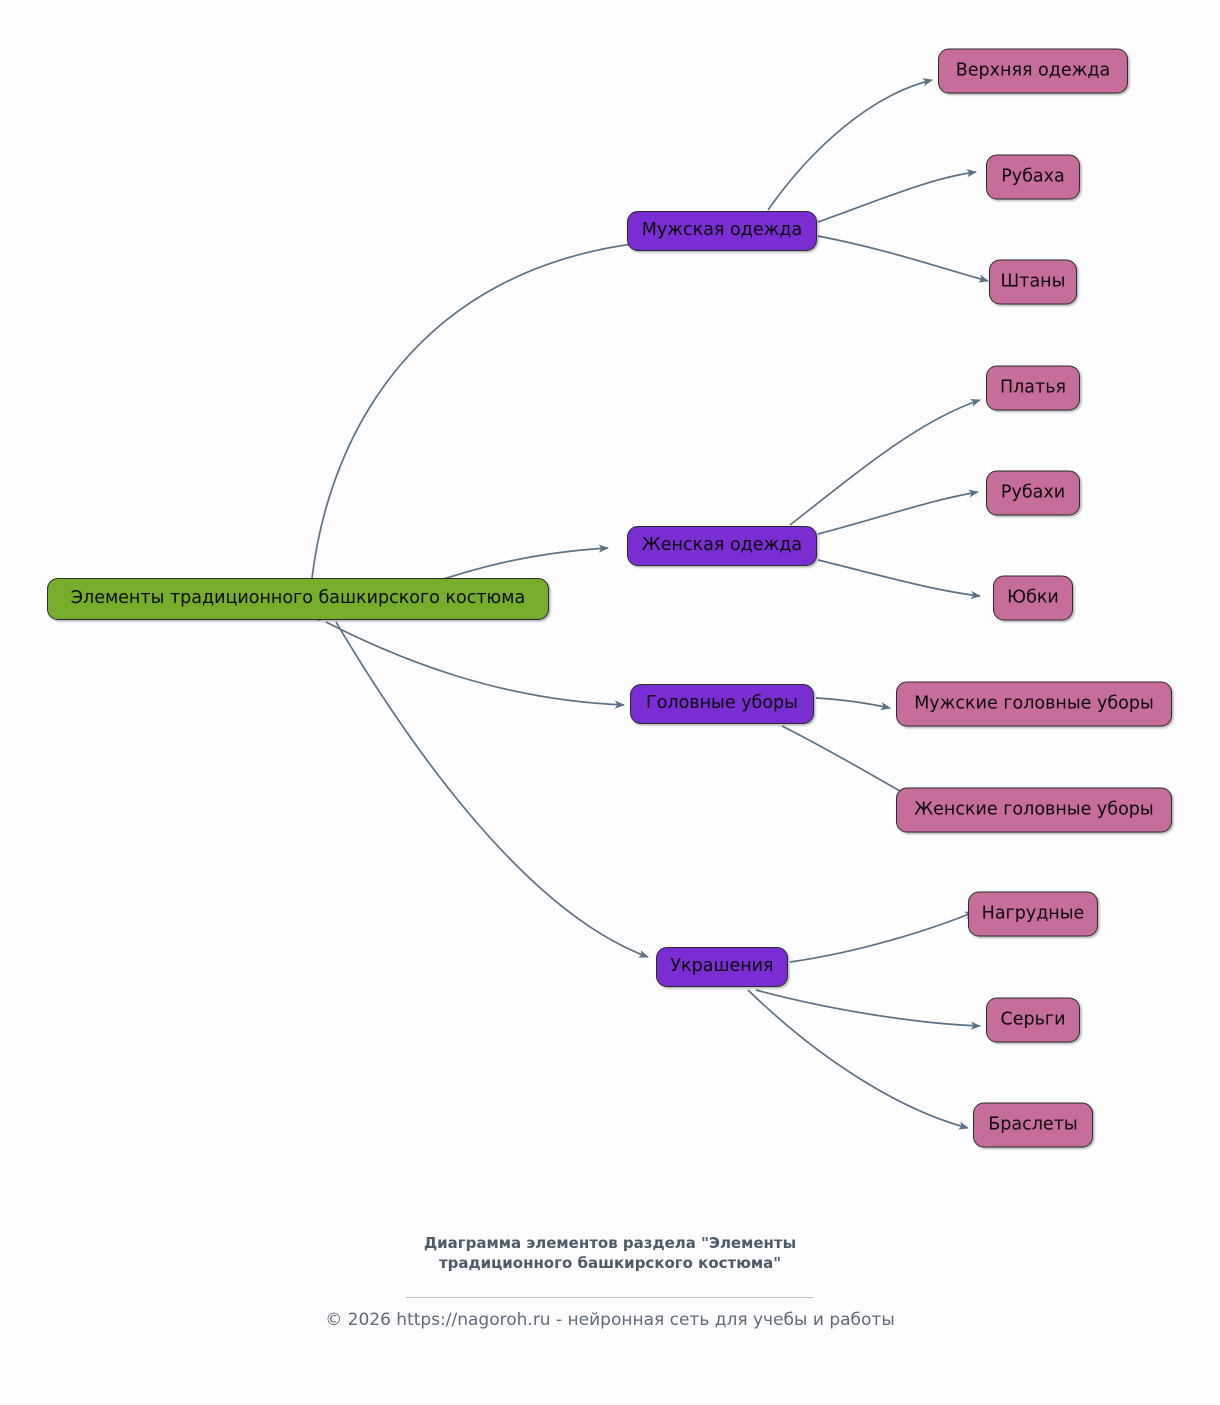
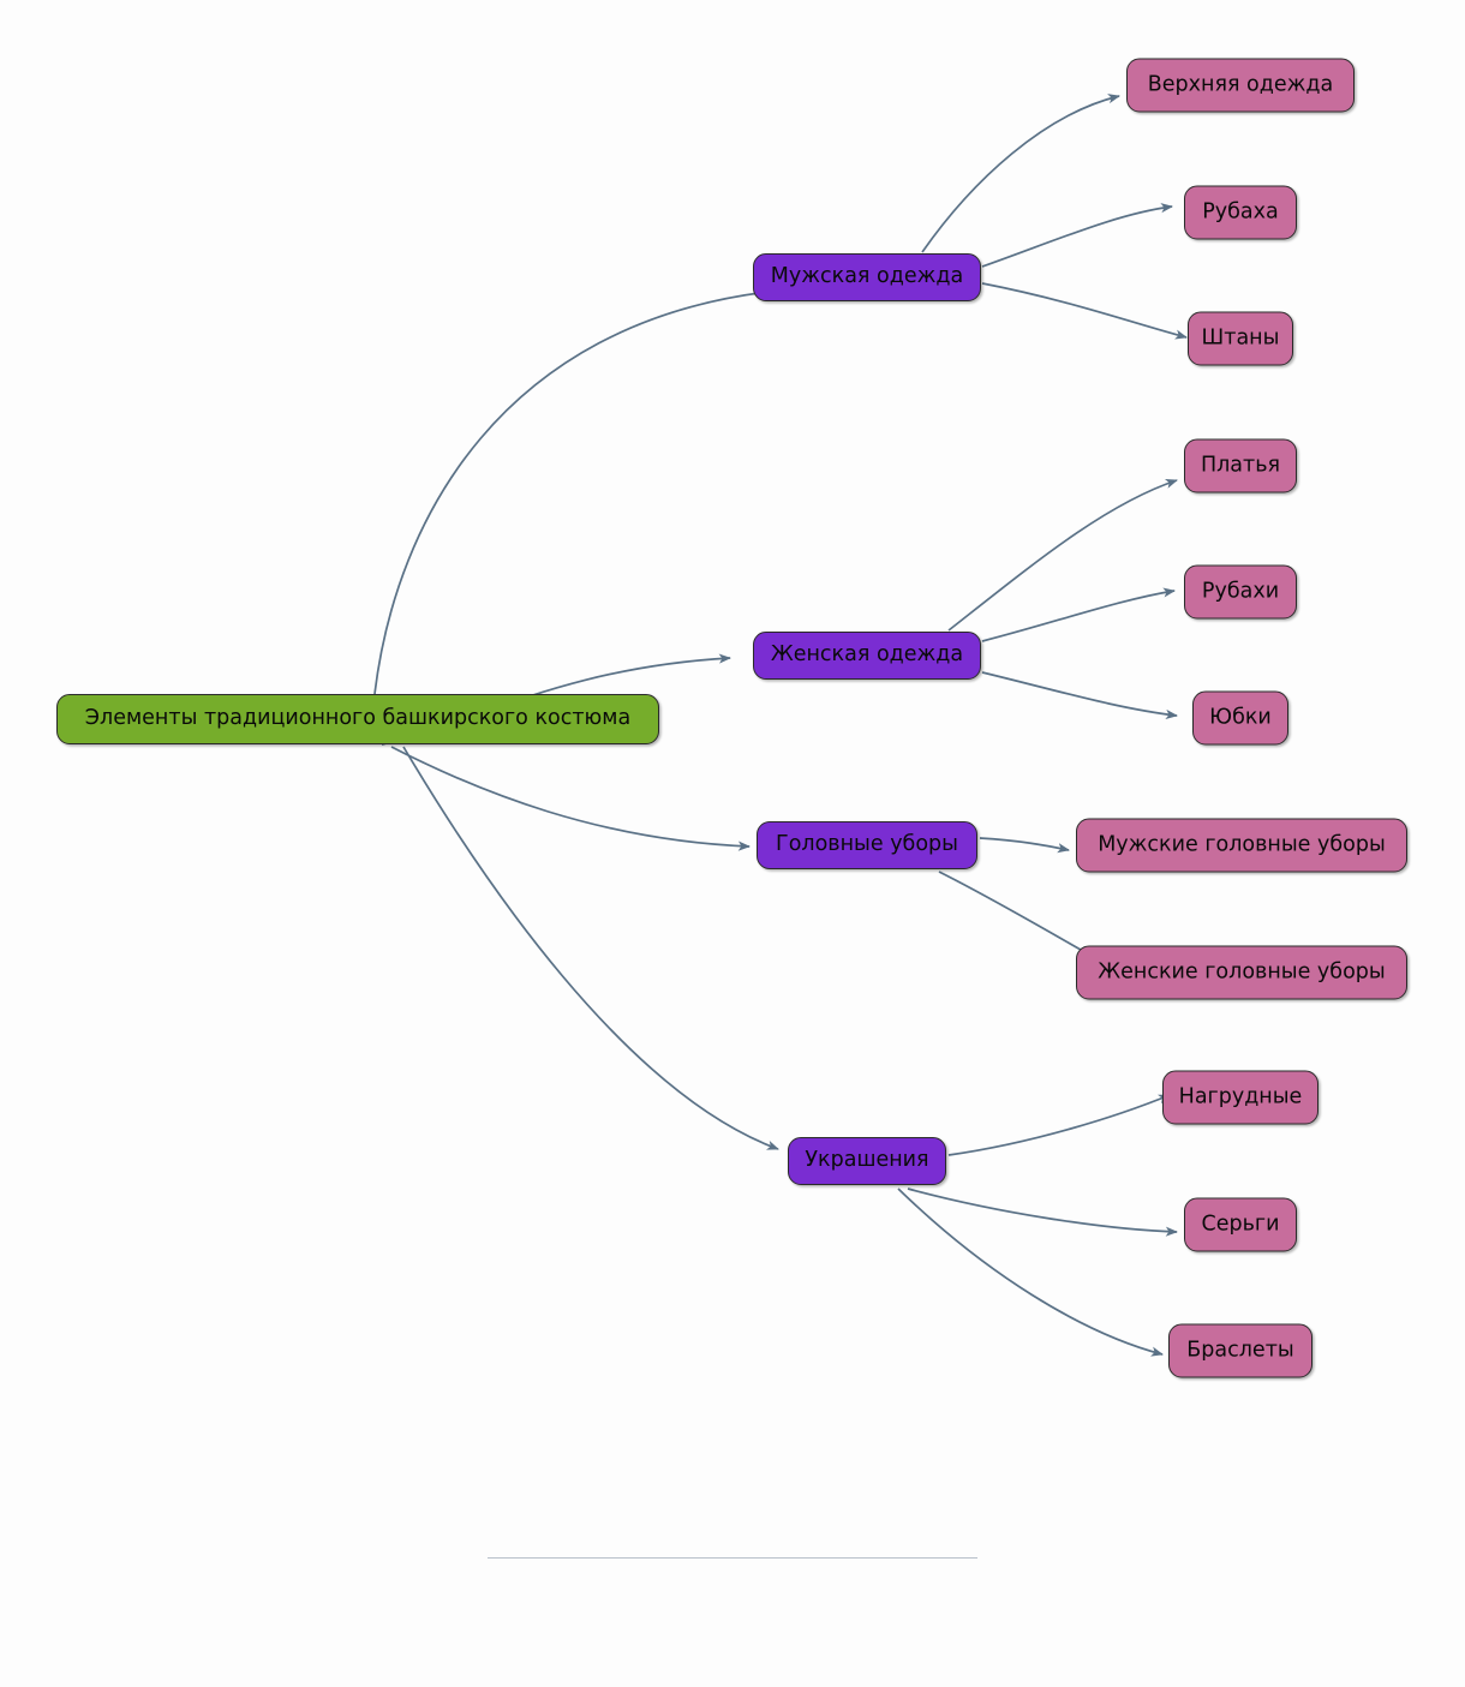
  Элементы традиционного башкирского костюма
  Мужская одежда
  Женская одежда
  Головные уборы
  Украшения
  Верхняя одежда
  Рубаха
  Штаны
  Платья
  Рубахи
  Юбки
  Мужские головные уборы
  Женские головные уборы
  Нагрудные
  Серьги
  Браслеты
- Диаграмма элементов раздела "Элементы
- традиционного башкирского костюма"
- © 2026 https://nagoroh.ru - нейронная сеть для учебы и работы
